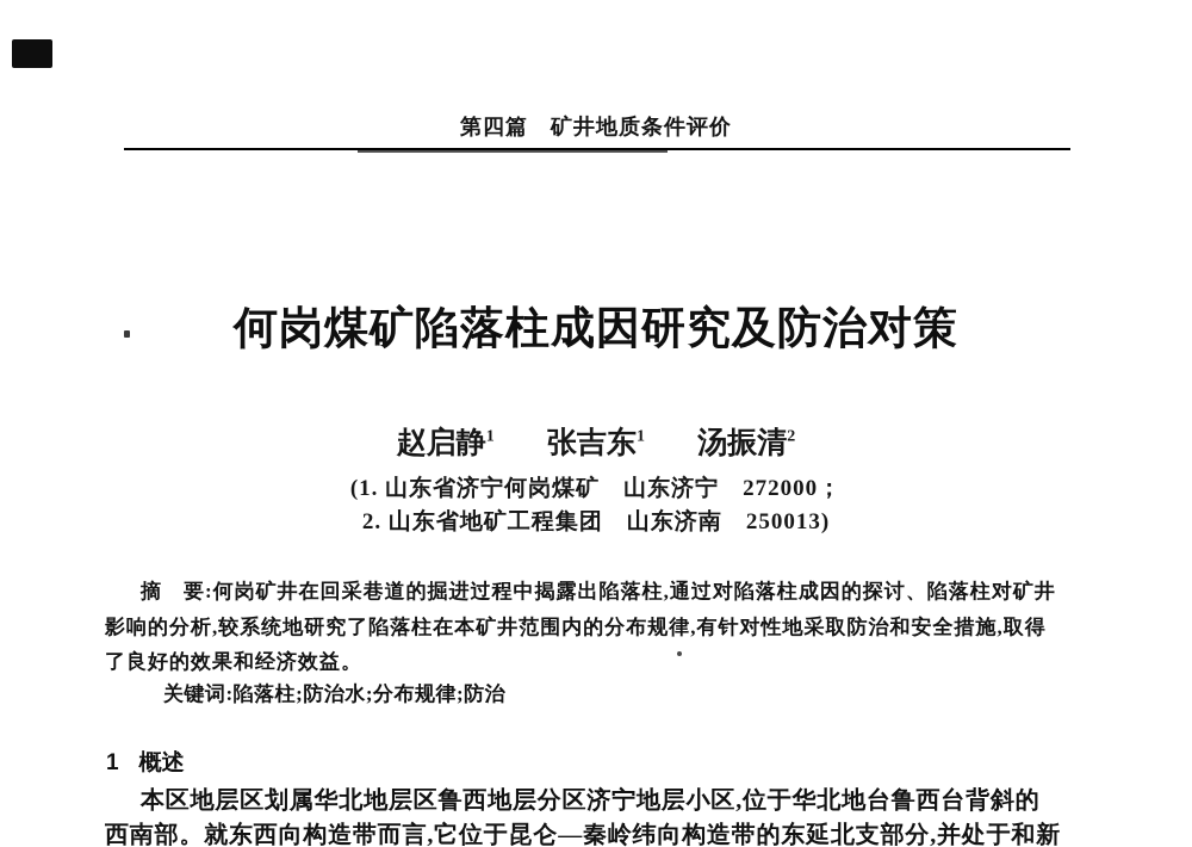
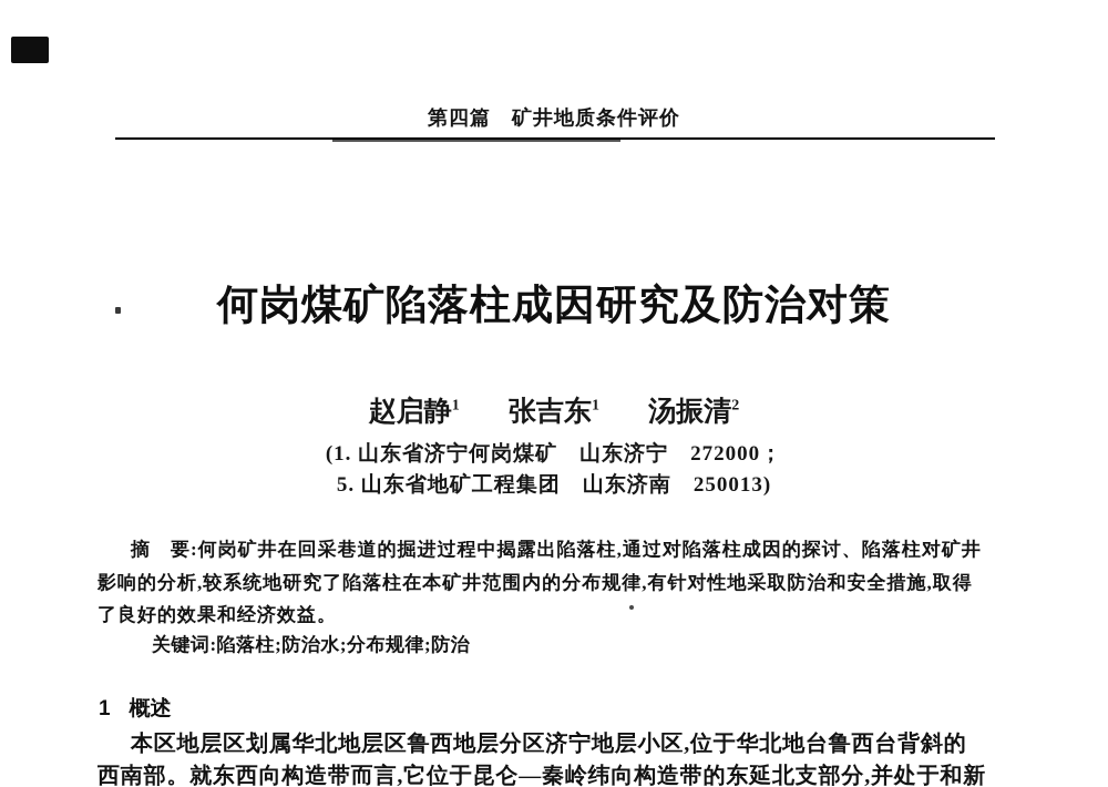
  第四篇 矿井地质条件评价
  何岗煤矿陷落柱成因研究及防治对策
  赵启静1 张吉东1 汤振清2
  (1. 山东省济宁何岗煤矿 山东济宁 272000；
- 2. 山东省地矿工程集团 山东济南 250013)
+ 5. 山东省地矿工程集团 山东济南 250013)
  摘 要:何岗矿井在回采巷道的掘进过程中揭露出陷落柱,通过对陷落柱成因的探讨、陷落柱对矿井
  影响的分析,较系统地研究了陷落柱在本矿井范围内的分布规律,有针对性地采取防治和安全措施,取得
  了良好的效果和经济效益。
  关键词:陷落柱;防治水;分布规律;防治
  1
  概述
  本区地层区划属华北地层区鲁西地层分区济宁地层小区,位于华北地台鲁西台背斜的
  西南部。就东西向构造带而言,它位于昆仑—秦岭纬向构造带的东延北支部分,并处于和新
